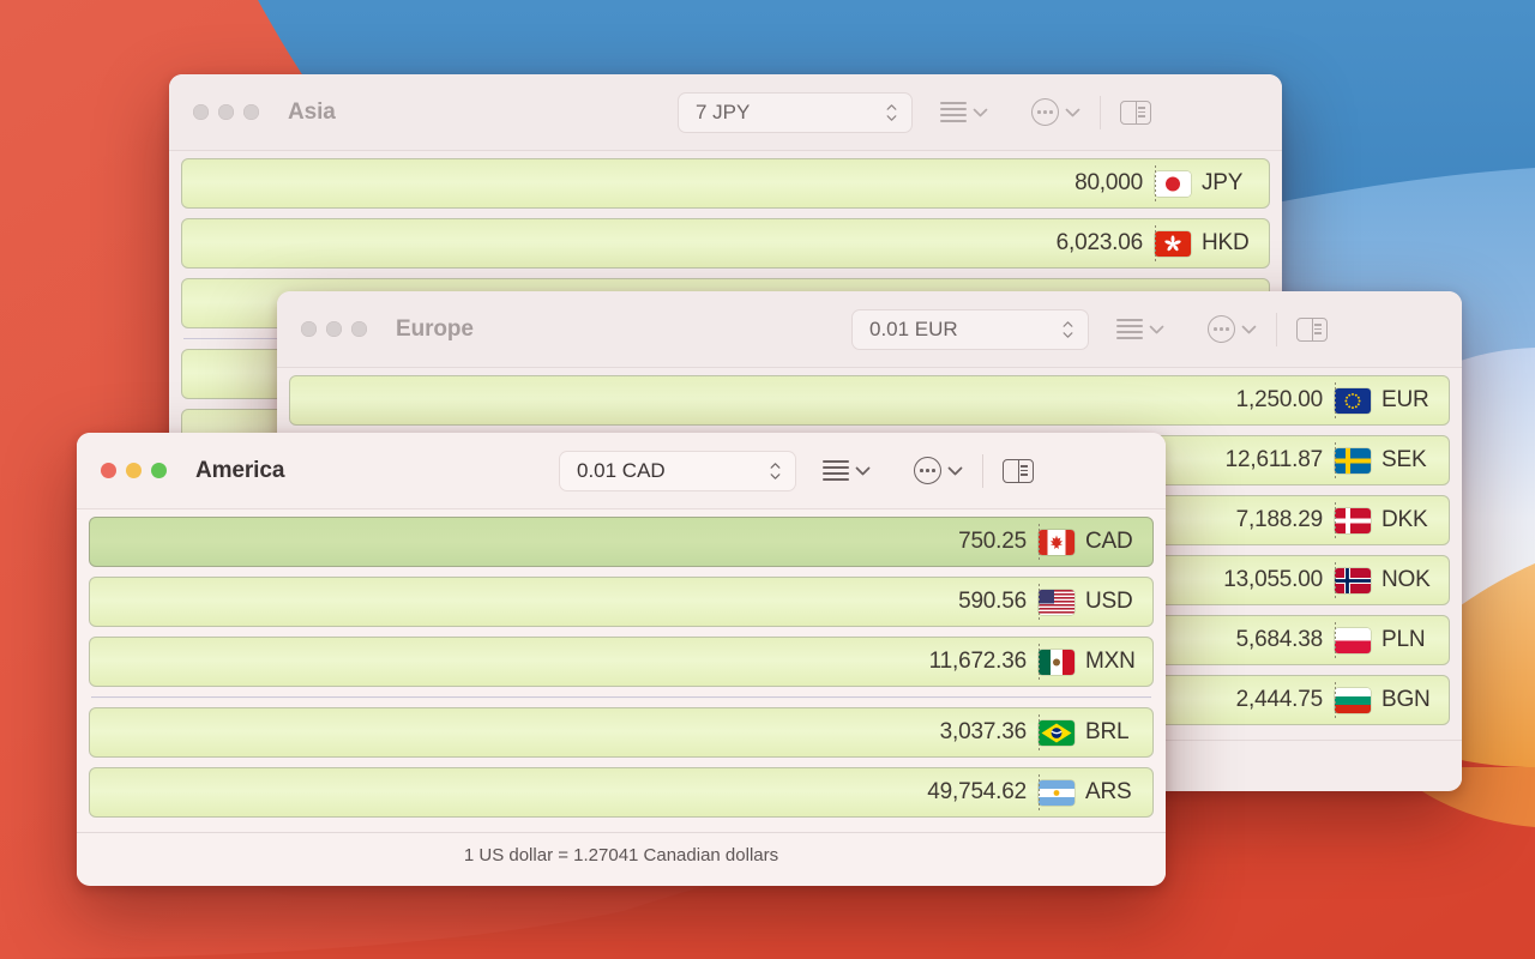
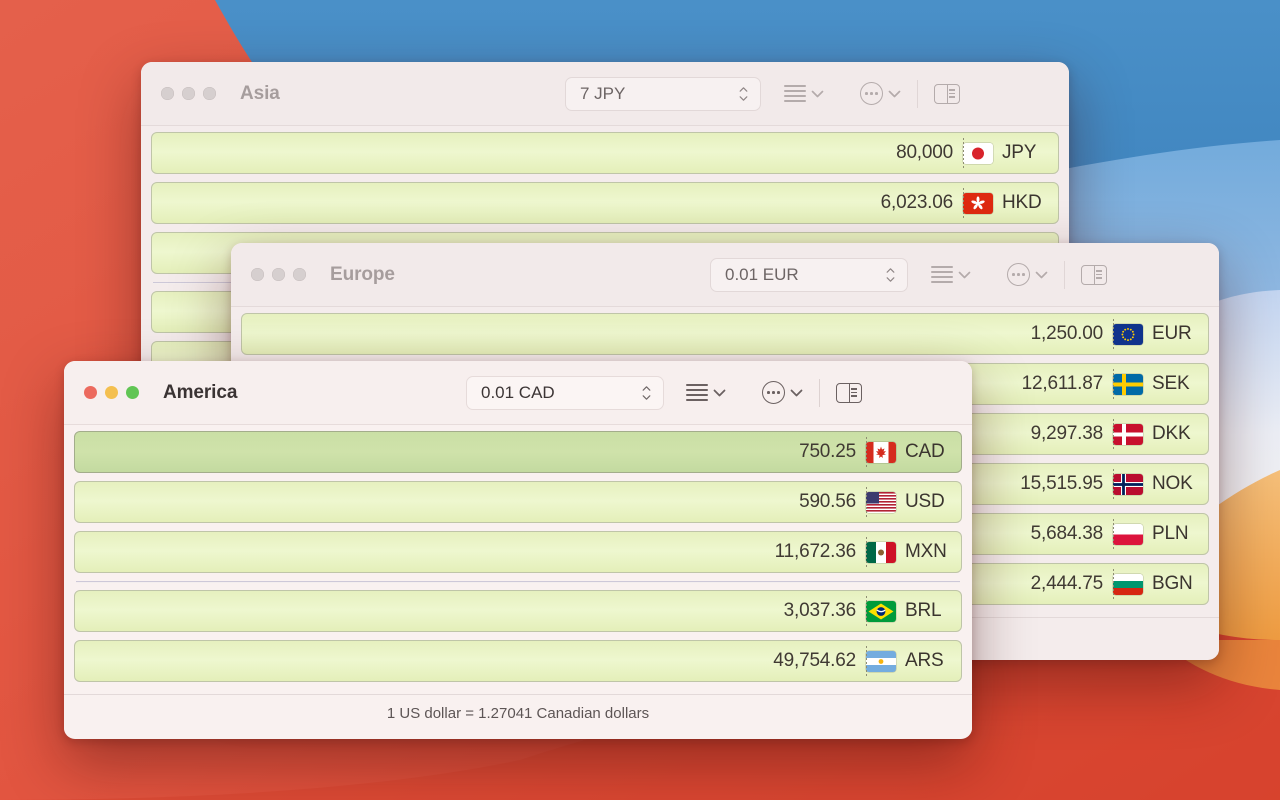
  Asia
  7 JPY
  80,000
  JPY
  6,023.06
  HKD
  Europe
  0.01 EUR
  1,250.00
  EUR
  12,611.87
  SEK
- 7,188.29
+ 9,297.38
  DKK
- 13,055.00
+ 15,515.95
  NOK
  5,684.38
  PLN
  2,444.75
  BGN
  America
  0.01 CAD
  750.25
  CAD
  590.56
  USD
  11,672.36
  MXN
  3,037.36
  BRL
  49,754.62
  ARS
  1 US dollar = 1.27041 Canadian dollars
